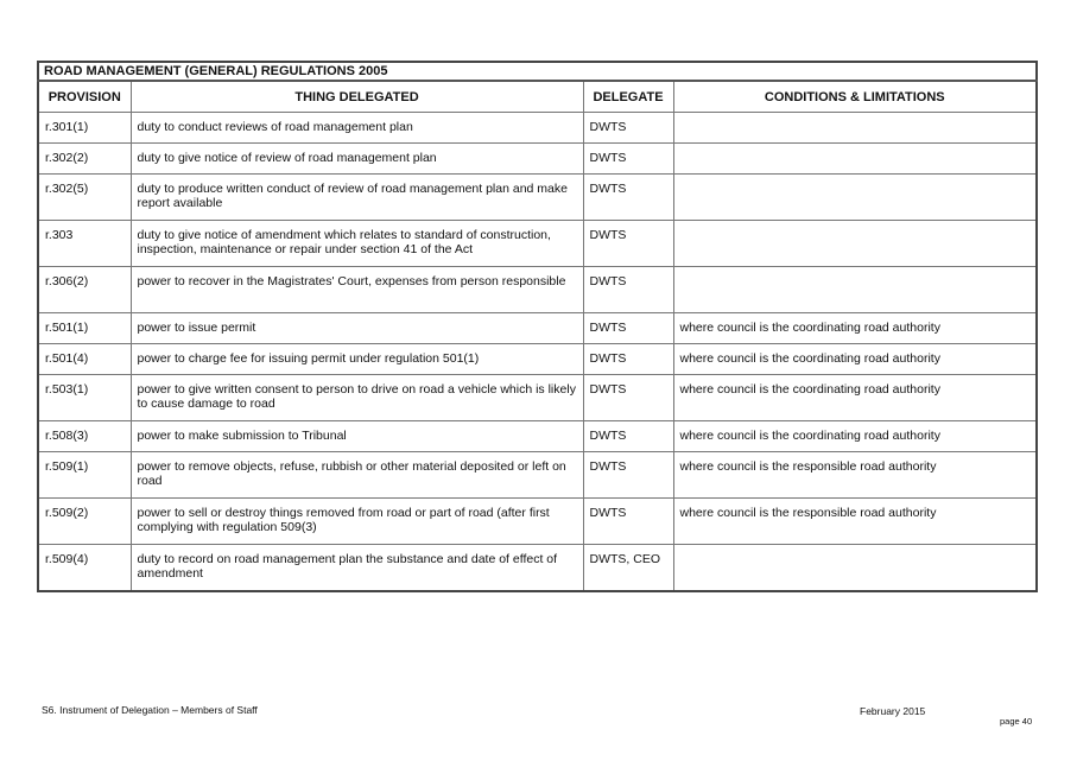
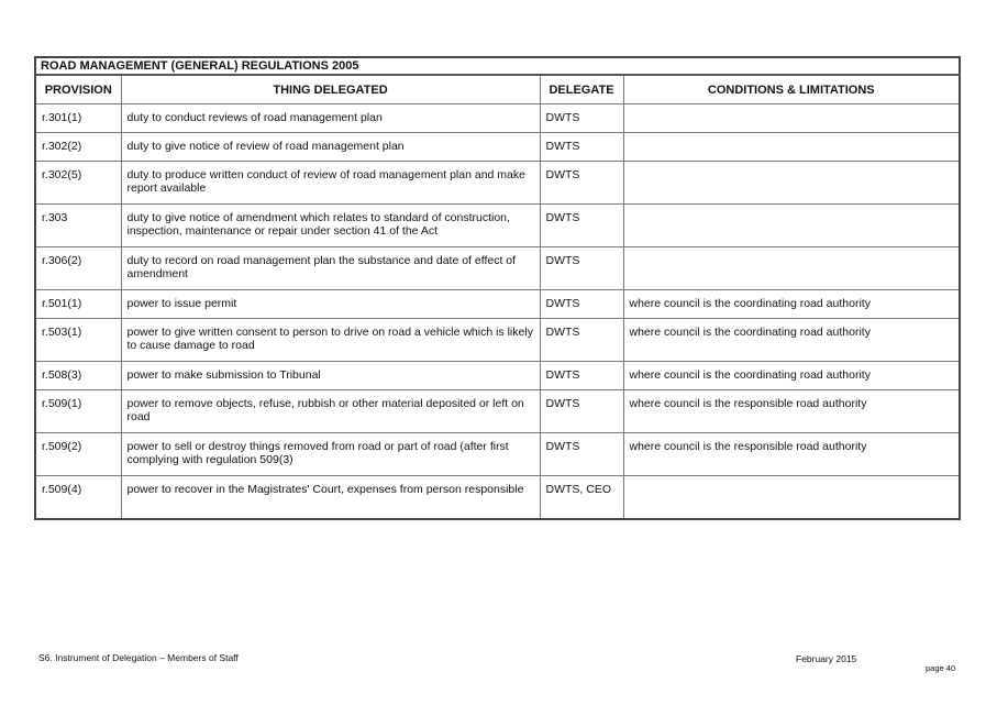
  ROAD MANAGEMENT (GENERAL) REGULATIONS 2005
  PROVISION	THING DELEGATED	DELEGATE	CONDITIONS & LIMITATIONS
  r.301(1)	duty to conduct reviews of road management plan	DWTS
  r.302(2)	duty to give notice of review of road management plan	DWTS
  r.302(5)	duty to produce written conduct of review of road management plan and make report available	DWTS
  r.303	duty to give notice of amendment which relates to standard of construction, inspection, maintenance or repair under section 41 of the Act	DWTS
- r.306(2)	power to recover in the Magistrates' Court, expenses from person responsible	DWTS
+ r.306(2)	duty to record on road management plan the substance and date of effect of amendment	DWTS
  r.501(1)	power to issue permit	DWTS	where council is the coordinating road authority
- r.501(4)	power to charge fee for issuing permit under regulation 501(1)	DWTS	where council is the coordinating road authority
  r.503(1)	power to give written consent to person to drive on road a vehicle which is likely to cause damage to road	DWTS	where council is the coordinating road authority
  r.508(3)	power to make submission to Tribunal	DWTS	where council is the coordinating road authority
  r.509(1)	power to remove objects, refuse, rubbish or other material deposited or left on road	DWTS	where council is the responsible road authority
  r.509(2)	power to sell or destroy things removed from road or part of road (after first complying with regulation 509(3)	DWTS	where council is the responsible road authority
- r.509(4)	duty to record on road management plan the substance and date of effect of amendment	DWTS, CEO
+ r.509(4)	power to recover in the Magistrates' Court, expenses from person responsible	DWTS, CEO
  S6. Instrument of Delegation – Members of Staff
  February 2015
  page 40
